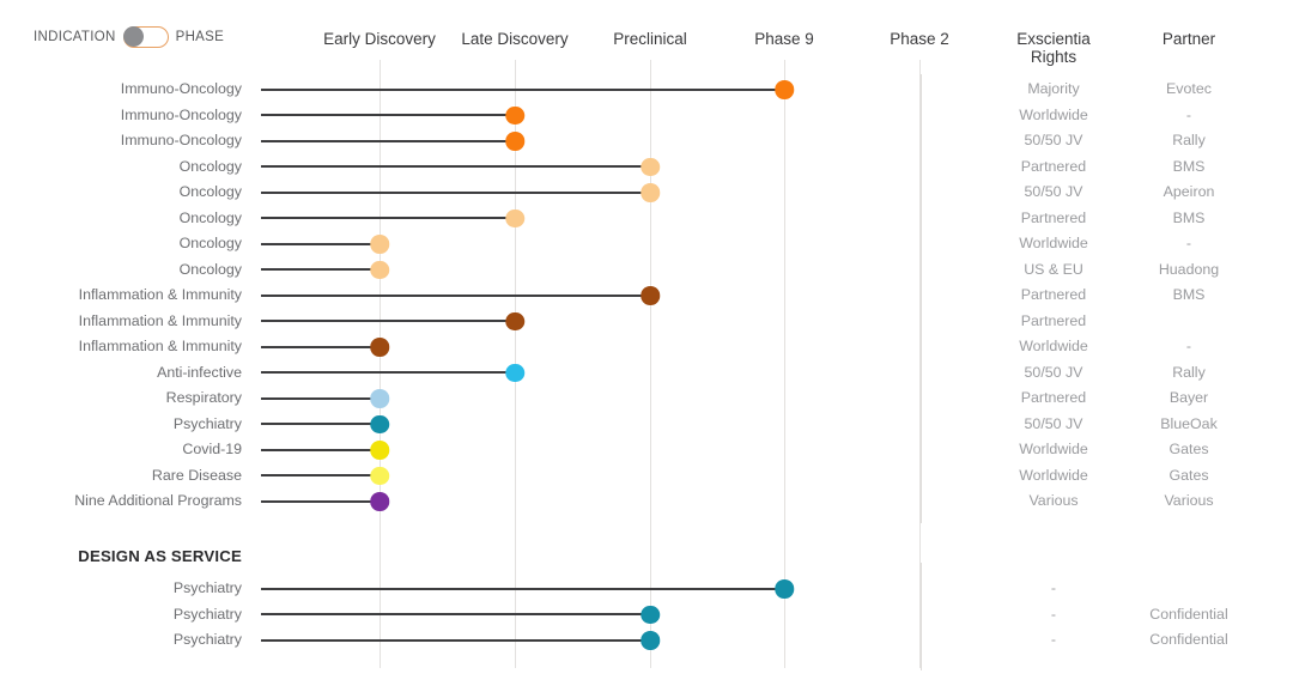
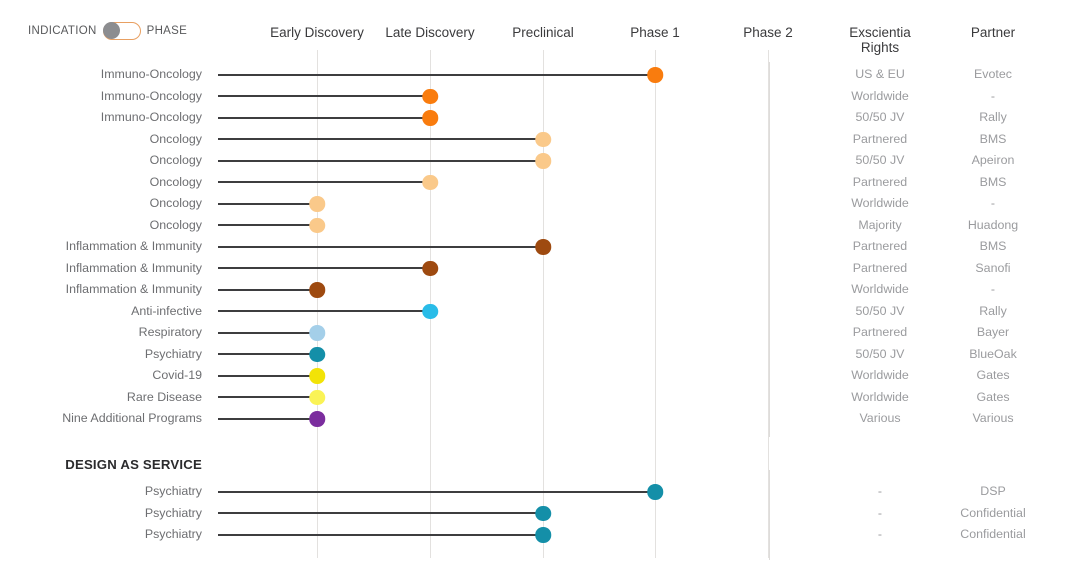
  INDICATION
  PHASE
  Early Discovery
  Late Discovery
  Preclinical
- Phase 9
+ Phase 1
  Phase 2
  Exscientia
  Rights
  Partner
  Immuno-Oncology
- Majority
+ US & EU
  Evotec
  Immuno-Oncology
  Worldwide
  -
  Immuno-Oncology
  50/50 JV
  Rally
  Oncology
  Partnered
  BMS
  Oncology
  50/50 JV
  Apeiron
  Oncology
  Partnered
  BMS
  Oncology
  Worldwide
  -
  Oncology
- US & EU
+ Majority
  Huadong
  Inflammation & Immunity
  Partnered
  BMS
  Inflammation & Immunity
  Partnered
+ Sanofi
  Inflammation & Immunity
  Worldwide
  -
  Anti-infective
  50/50 JV
  Rally
  Respiratory
  Partnered
  Bayer
  Psychiatry
  50/50 JV
  BlueOak
  Covid-19
  Worldwide
  Gates
  Rare Disease
  Worldwide
  Gates
  Nine Additional Programs
  Various
  Various
  Psychiatry
  -
+ DSP
  Psychiatry
  -
  Confidential
  Psychiatry
  -
  Confidential
  DESIGN AS SERVICE
